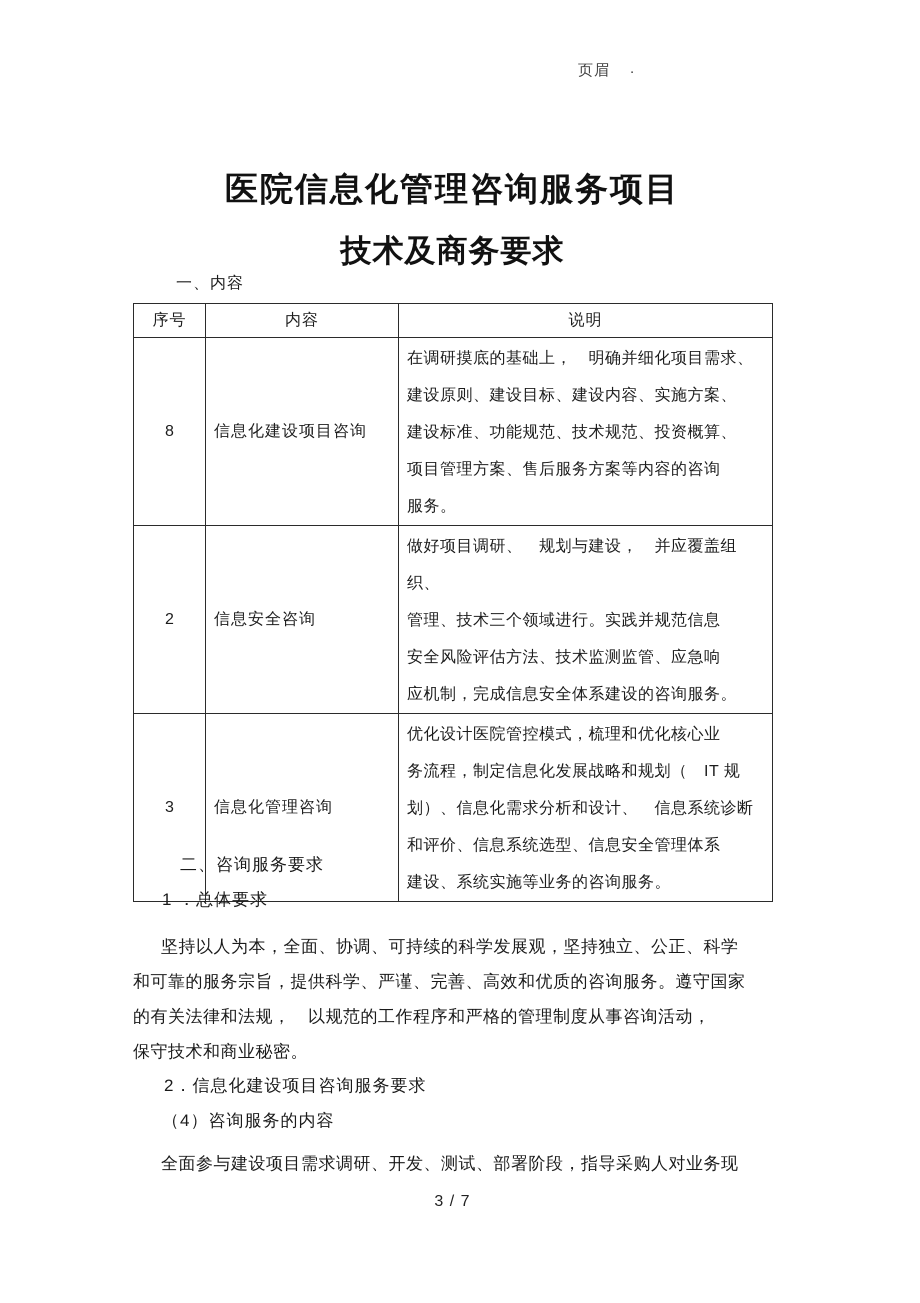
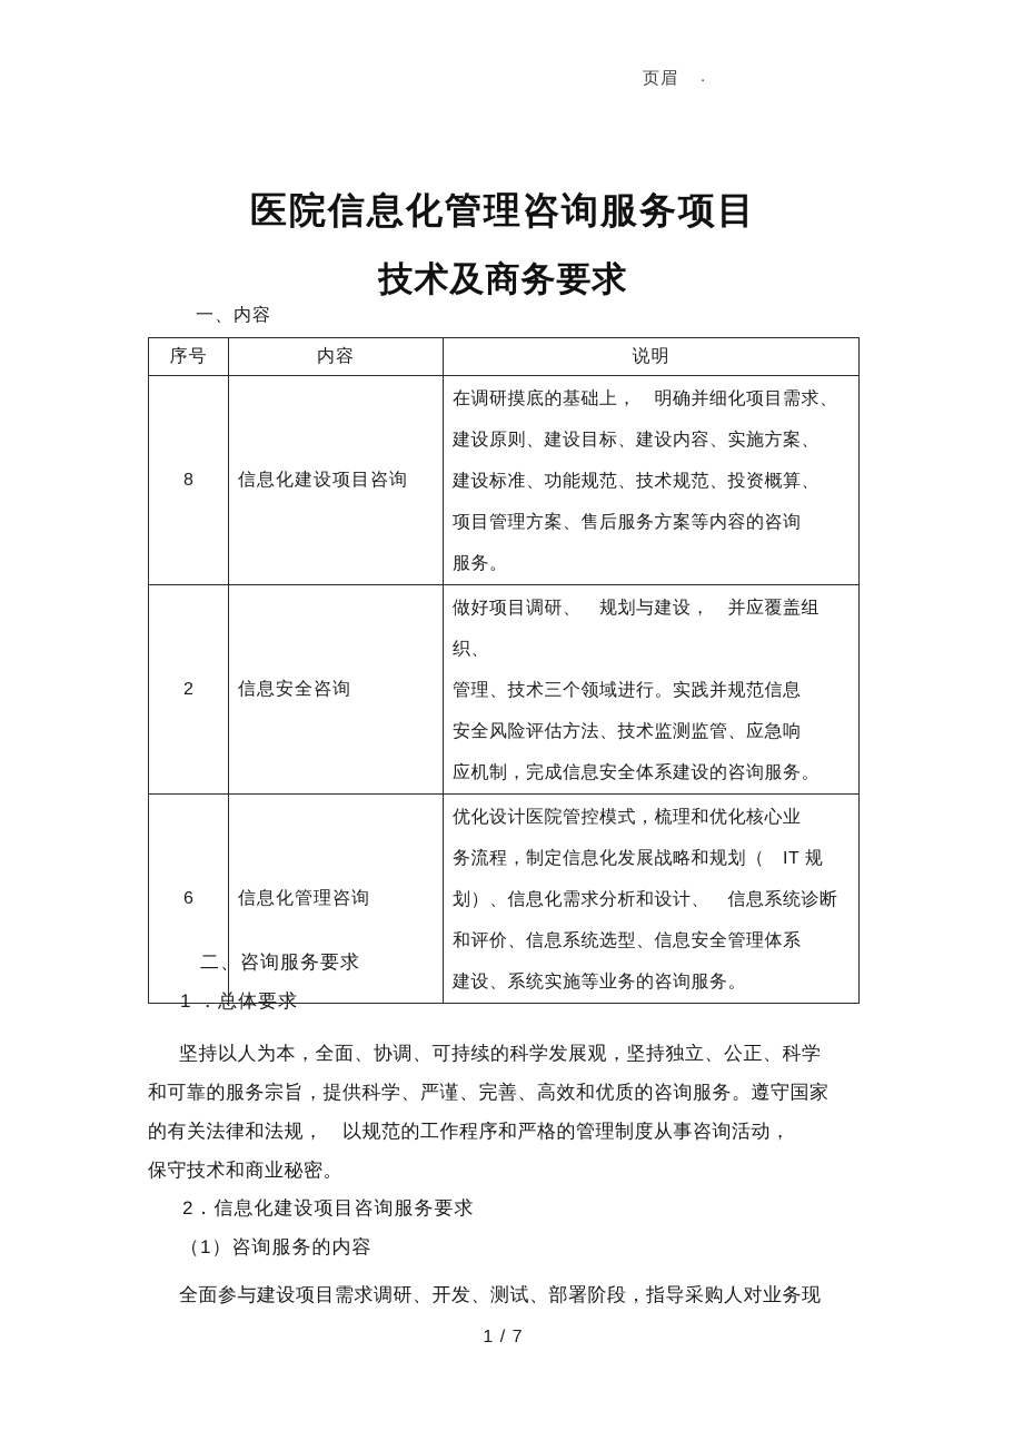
  页眉
  .
  医院信息化管理咨询服务项目
  技术及商务要求
  一、内容
  序号	内容	说明
  8	信息化建设项目咨询	在调研摸底的基础上， 明确并细化项目需求、 建设原则、建设目标、建设内容、实施方案、 建设标准、功能规范、技术规范、投资概算、 项目管理方案、售后服务方案等内容的咨询 服务。
  2	信息安全咨询	做好项目调研、 规划与建设， 并应覆盖组织、 管理、技术三个领域进行。实践并规范信息 安全风险评估方法、技术监测监管、应急响 应机制，完成信息安全体系建设的咨询服务。
- 3	信息化管理咨询	优化设计医院管控模式，梳理和优化核心业 务流程，制定信息化发展战略和规划（ IT 规 划）、信息化需求分析和设计、 信息系统诊断 和评价、信息系统选型、信息安全管理体系 建设、系统实施等业务的咨询服务。
+ 6	信息化管理咨询	优化设计医院管控模式，梳理和优化核心业 务流程，制定信息化发展战略和规划（ IT 规 划）、信息化需求分析和设计、 信息系统诊断 和评价、信息系统选型、信息安全管理体系 建设、系统实施等业务的咨询服务。
  二、咨询服务要求
  1 ．总体要求
  坚持以人为本，全面、协调、可持续的科学发展观，坚持独立、公正、科学
  和可靠的服务宗旨，提供科学、严谨、完善、高效和优质的咨询服务。遵守国家
  的有关法律和法规， 以规范的工作程序和严格的管理制度从事咨询活动，
  保守技术和商业秘密。
  2．信息化建设项目咨询服务要求
- （4）咨询服务的内容
+ （1）咨询服务的内容
  全面参与建设项目需求调研、开发、测试、部署阶段，指导采购人对业务现
- 3 / 7
+ 1 / 7
